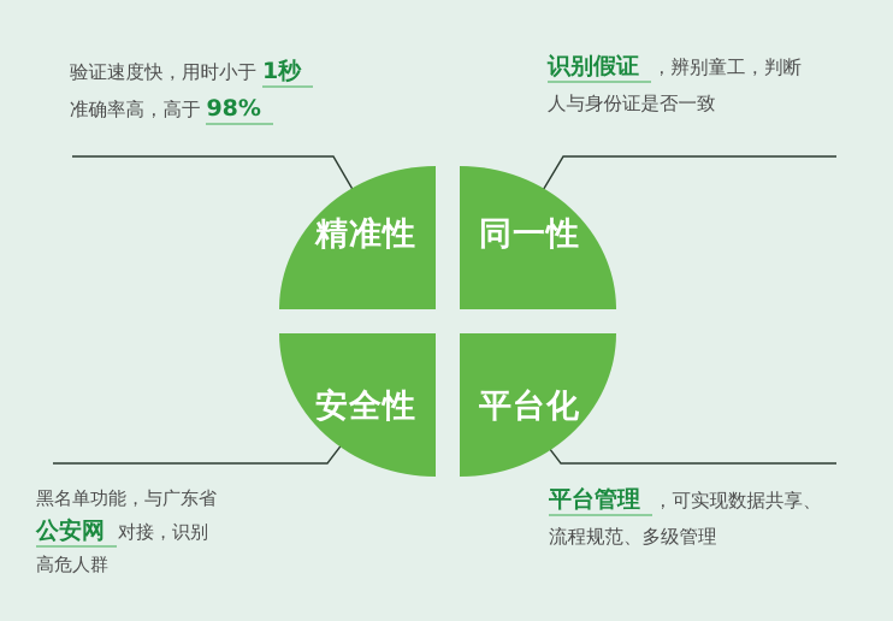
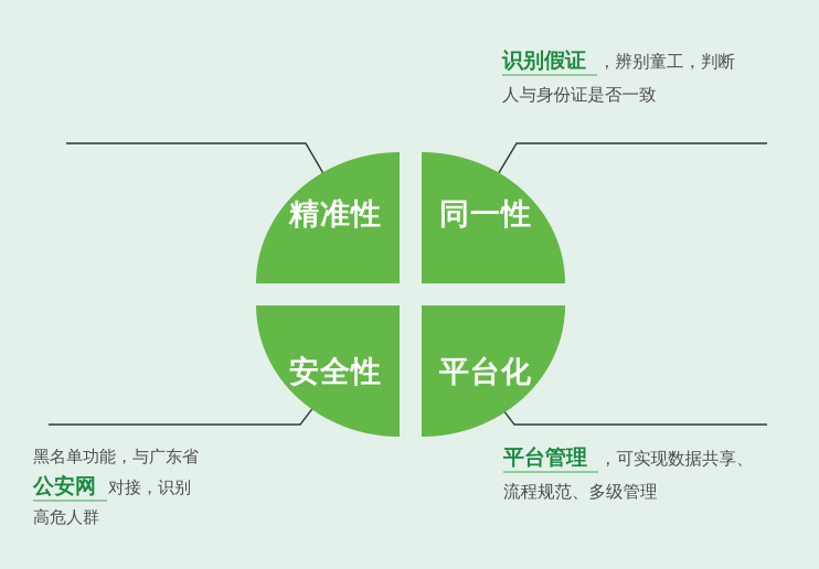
  精准性
  同一性
  安全性
  平台化
- 验证速度快，用时小于 1秒
- 准确率高，高于 98%
  识别假证 ，辨别童工，判断
  人与身份证是否一致
  黑名单功能，与广东省
  公安网 对接，识别
  高危人群
  平台管理 ，可实现数据共享、
  流程规范、多级管理
